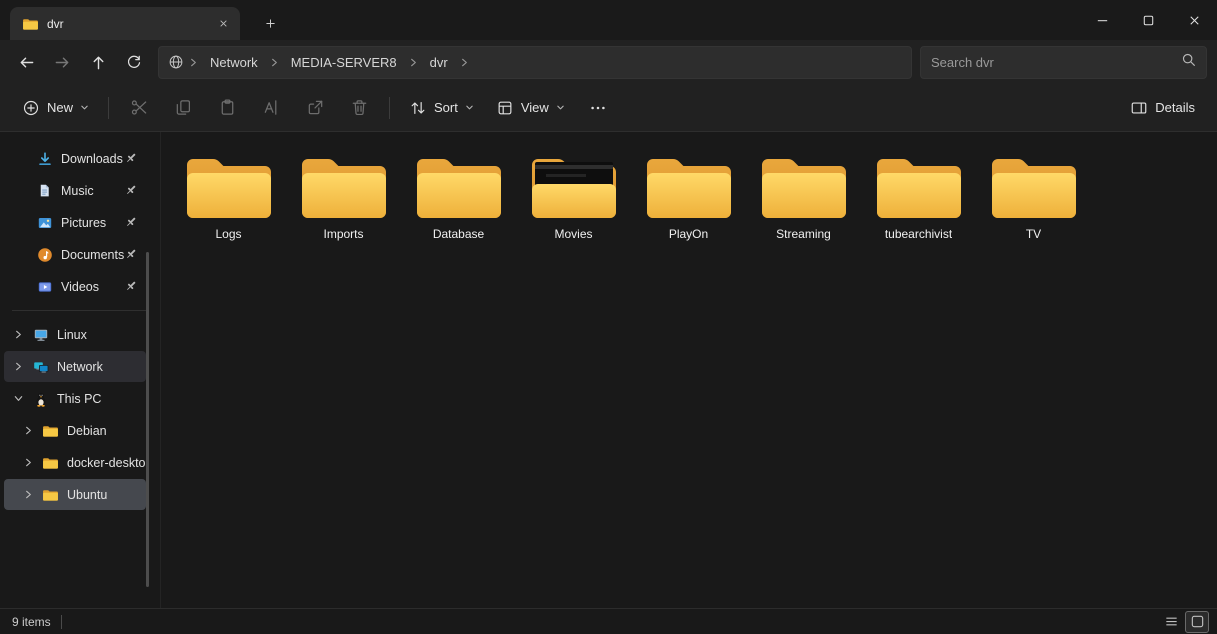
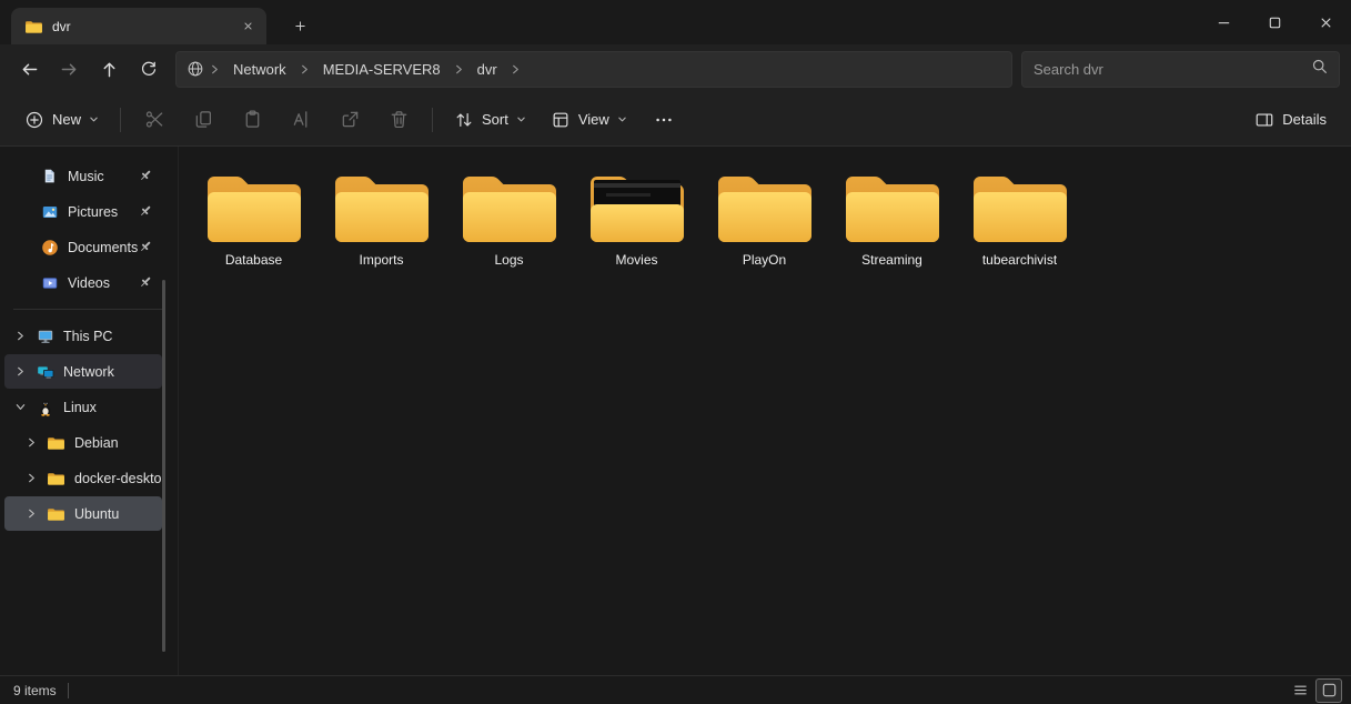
  dvr
  Network
  MEDIA-SERVER8
  dvr
  Search dvr
  New
  Sort
  View
  Details
- Downloads
  Music
  Pictures
  Documents
  Videos
- Linux
+ This PC
  Network
- This PC
+ Linux
  Debian
  docker-deskto
  Ubuntu
- Logs
+ Database
  Imports
- Database
+ Logs
  Movies
  PlayOn
  Streaming
  tubearchivist
- TV
  9 items
